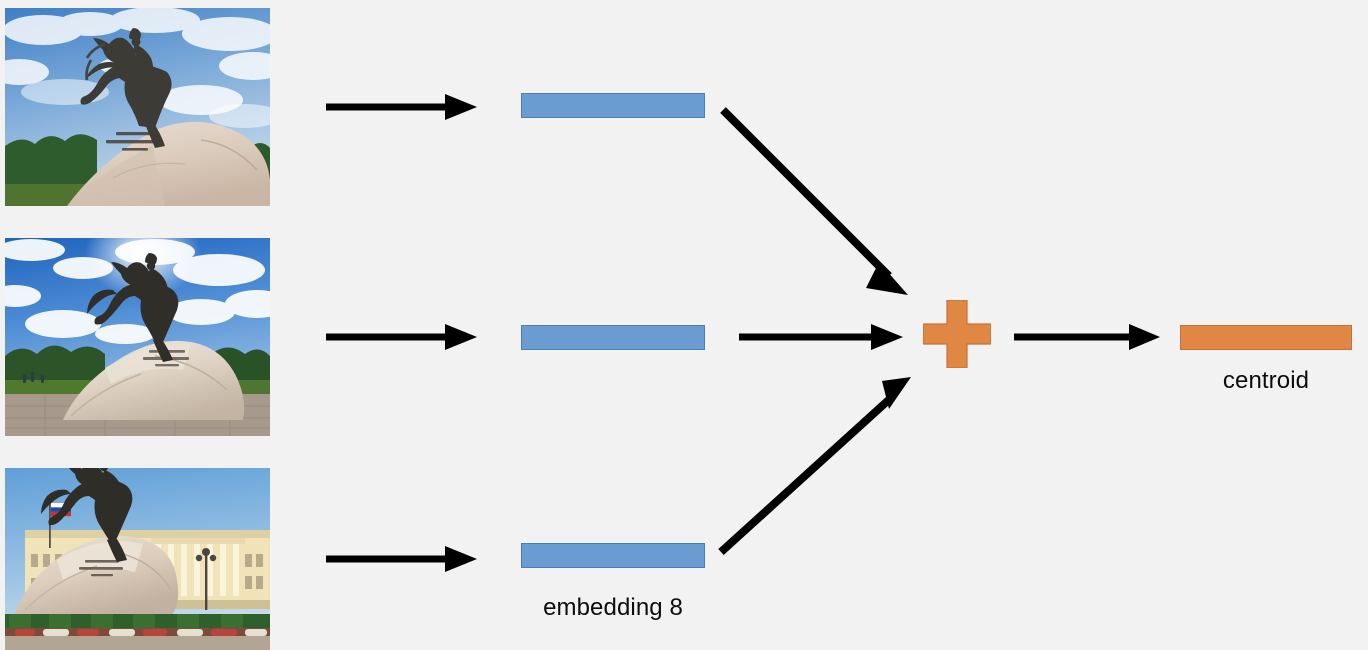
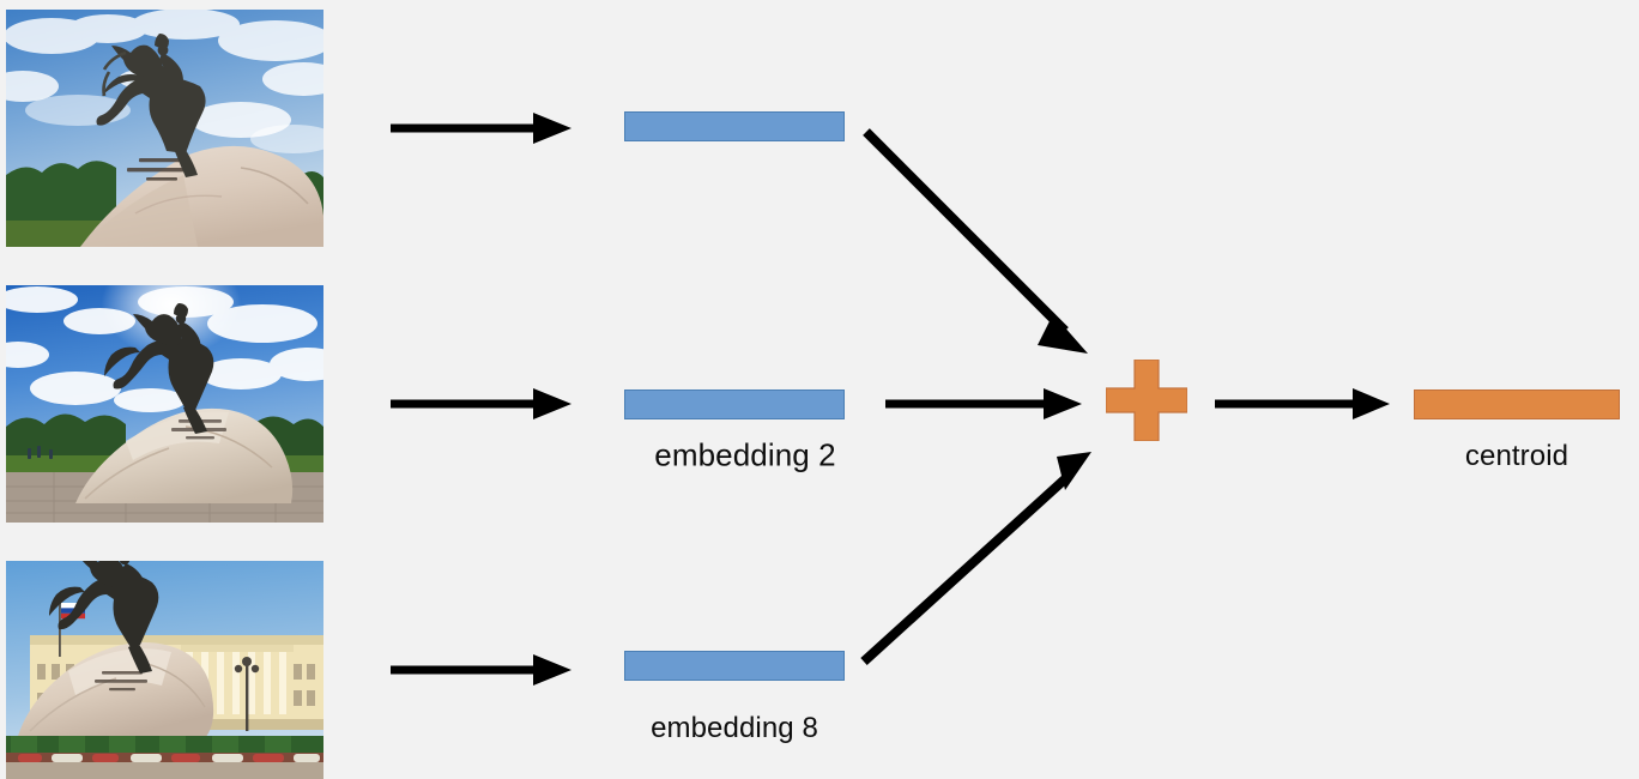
+ embedding 2
  embedding 8
  centroid
